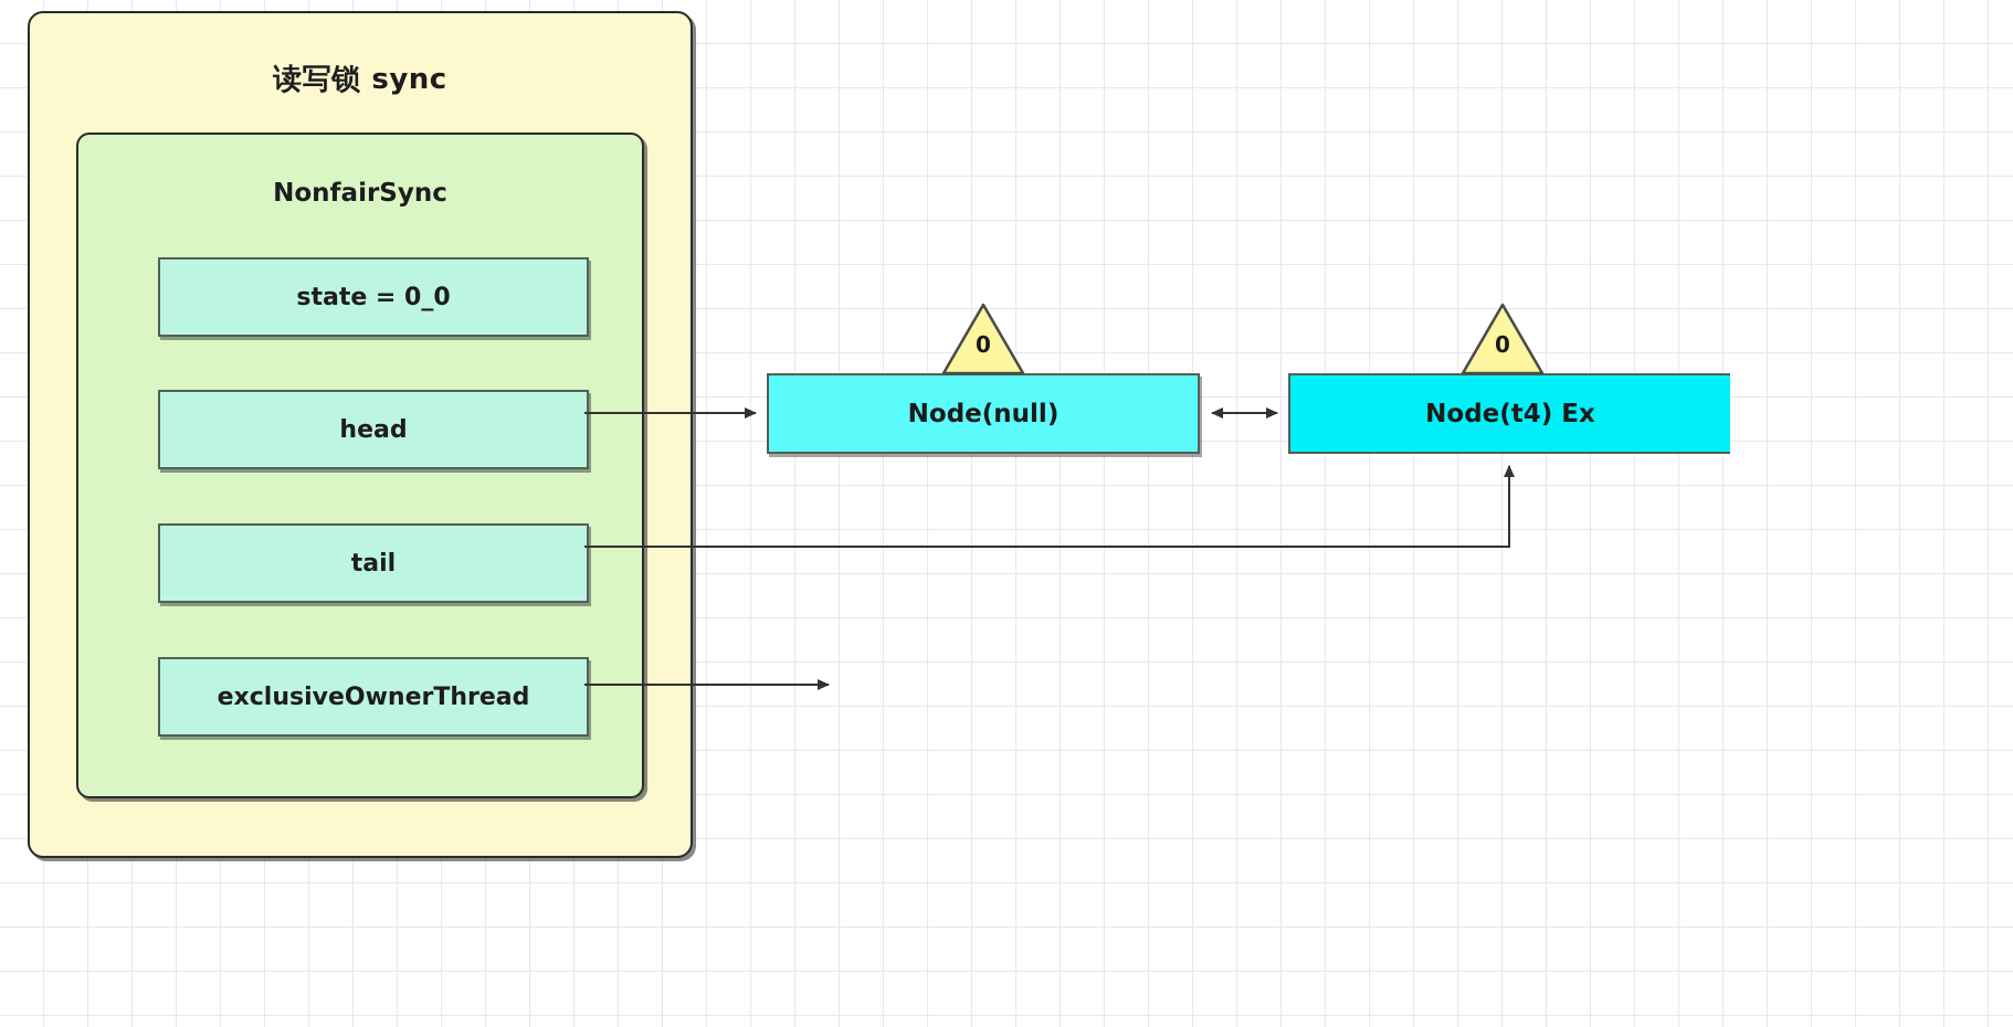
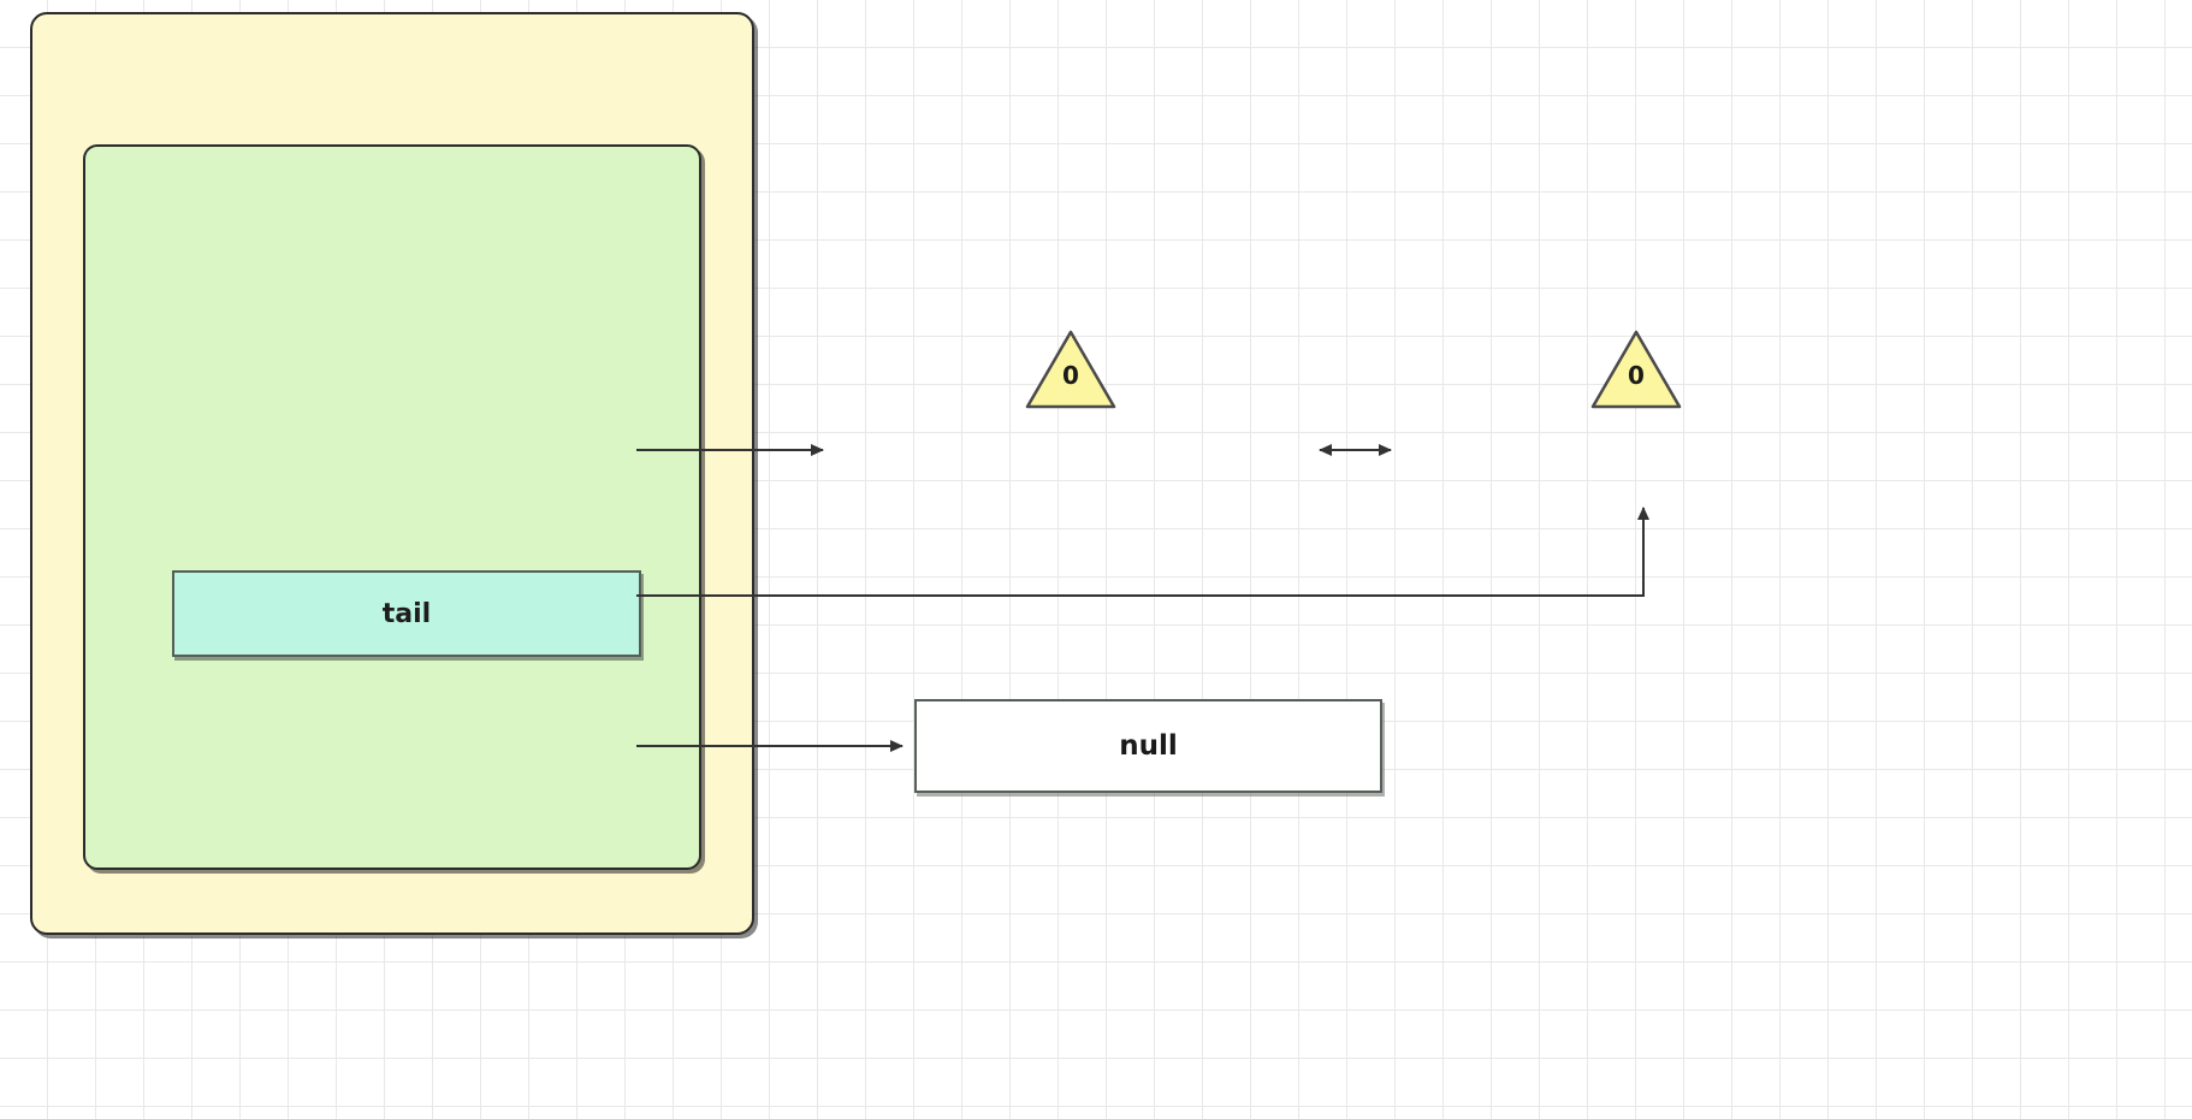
- 读写锁 sync
- NonfairSync
- state = 0_0
- head
  tail
- exclusiveOwnerThread
- Node(null)
  0
- Node(t4) Ex
  0
+ null
